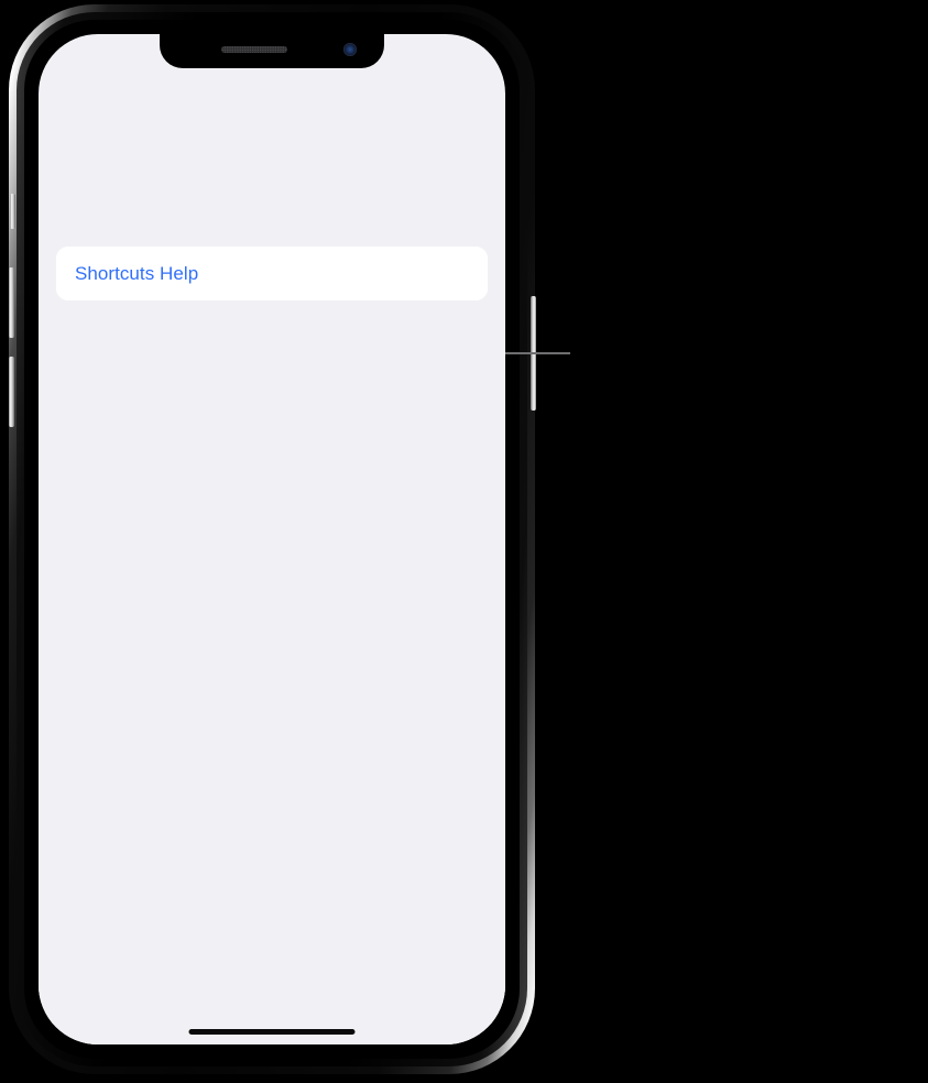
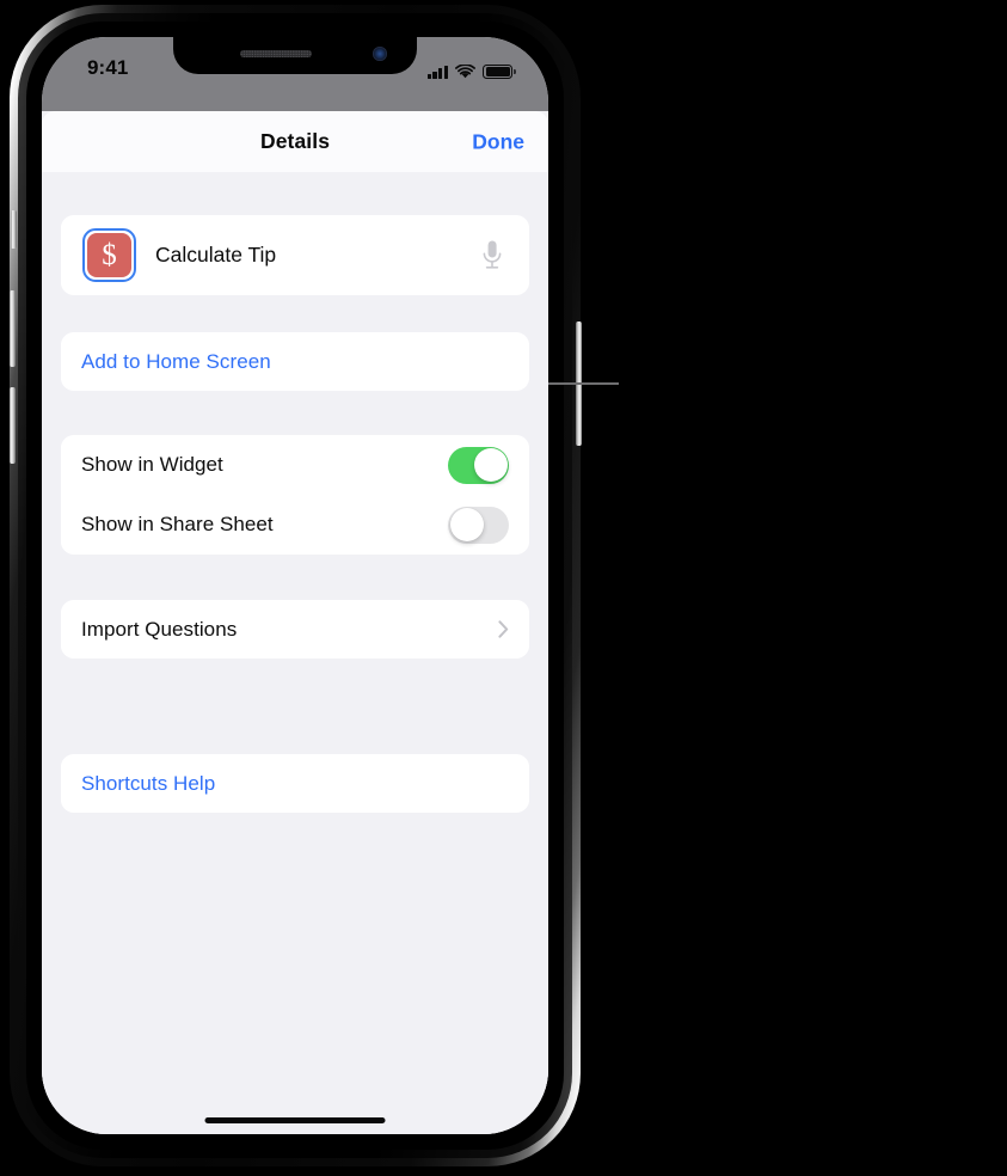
+ 9:41
+ Details
+ Done
+ $
+ Calculate Tip
+ Add to Home Screen
+ Show in Widget
+ Show in Share Sheet
+ Import Questions
  Shortcuts Help
